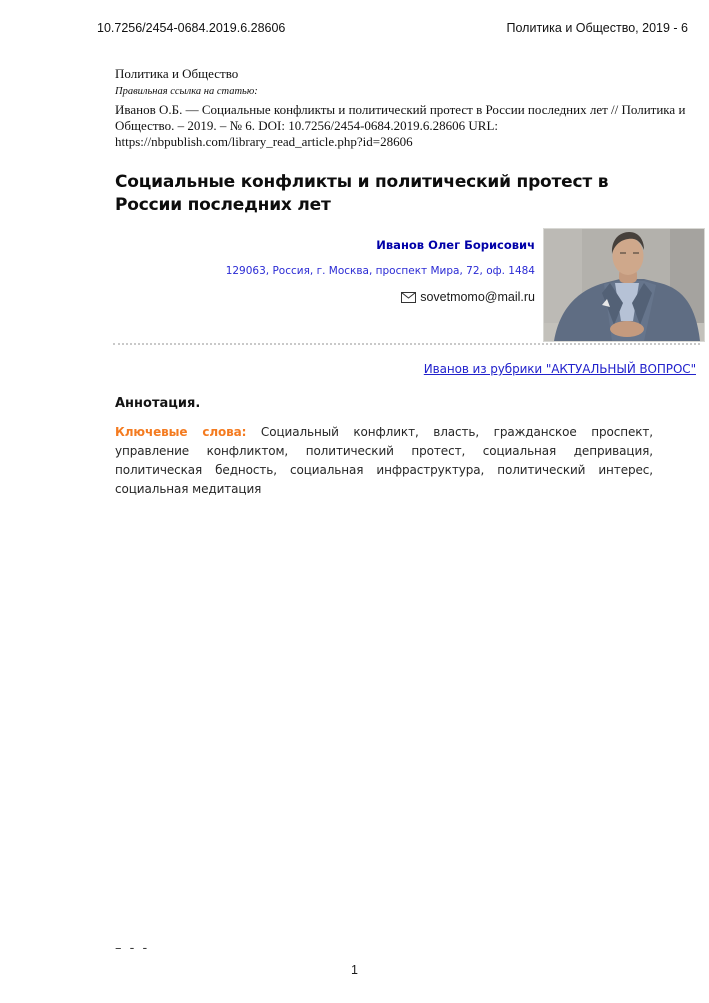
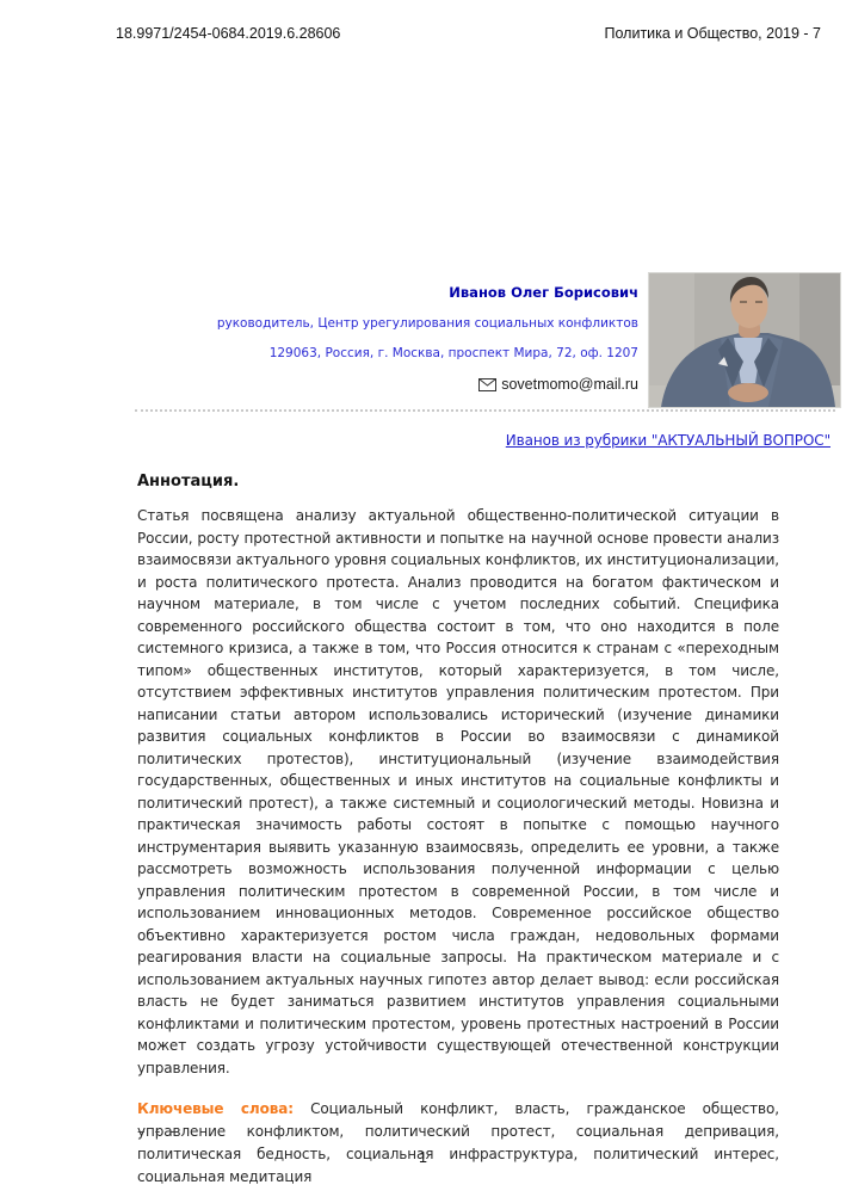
- 10.7256/2454-0684.2019.6.28606
+ 18.9971/2454-0684.2019.6.28606
- Политика и Общество, 2019 - 6
+ Политика и Общество, 2019 - 7
- Политика и Общество
- Правильная ссылка на статью:
- Иванов О.Б. — Социальные конфликты и политический протест в России последних лет // Политика и Общество. – 2019. – № 6. DOI: 10.7256/2454-0684.2019.6.28606 URL: https://nbpublish.com/library_read_article.php?id=28606
- Социальные конфликты и политический протест в России последних лет
  Иванов Олег Борисович
+ руководитель, Центр урегулирования социальных конфликтов
- 129063, Россия, г. Москва, проспект Мира, 72, оф. 1484
+ 129063, Россия, г. Москва, проспект Мира, 72, оф. 1207
  sovetmomo@mail.ru
  Иванов из рубрики "АКТУАЛЬНЫЙ ВОПРОС"
  Аннотация.
+ Статья посвящена анализу актуальной общественно-политической ситуации в России, росту протестной активности и попытке на научной основе провести анализ взаимосвязи актуального уровня социальных конфликтов, их институционализации, и роста политического протеста. Анализ проводится на богатом фактическом и научном материале, в том числе с учетом последних событий. Специфика современного российского общества состоит в том, что оно находится в поле системного кризиса, а также в том, что Россия относится к странам с «переходным типом» общественных институтов, который характеризуется, в том числе, отсутствием эффективных институтов управления политическим протестом. При написании статьи автором использовались исторический (изучение динамики развития социальных конфликтов в России во взаимосвязи с динамикой политических протестов), институциональный (изучение взаимодействия государственных, общественных и иных институтов на социальные конфликты и политический протест), а также системный и социологический методы. Новизна и практическая значимость работы состоят в попытке с помощью научного инструментария выявить указанную взаимосвязь, определить ее уровни, а также рассмотреть возможность использования полученной информации с целью управления политическим протестом в современной России, в том числе и использованием инновационных методов. Современное российское общество объективно характеризуется ростом числа граждан, недовольных формами реагирования власти на социальные запросы. На практическом материале и с использованием актуальных научных гипотез автор делает вывод: если российская власть не будет заниматься развитием институтов управления социальными конфликтами и политическим протестом, уровень протестных настроений в России может создать угрозу устойчивости существующей отечественной конструкции управления.
- Ключевые слова: Социальный конфликт, власть, гражданское проспект, управление конфликтом, политический протест, социальная депривация, политическая бедность, социальная инфраструктура, политический интерес, социальная медитация
+ Ключевые слова: Социальный конфликт, власть, гражданское общество, управление конфликтом, политический протест, социальная депривация, политическая бедность, социальная инфраструктура, политический интерес, социальная медитация
  – - -
  1
